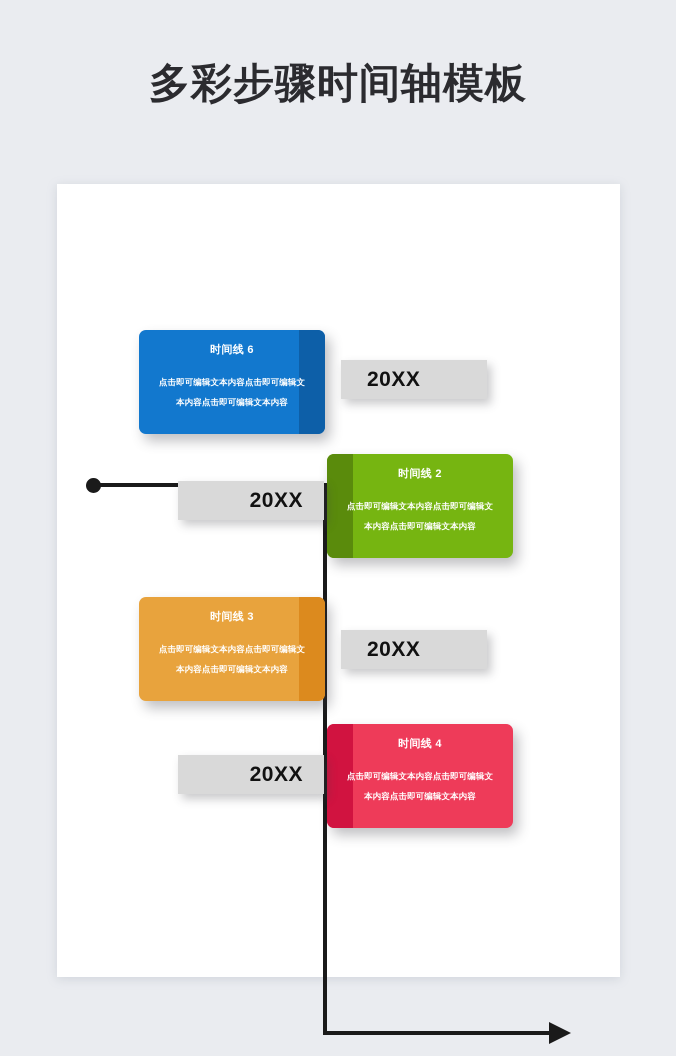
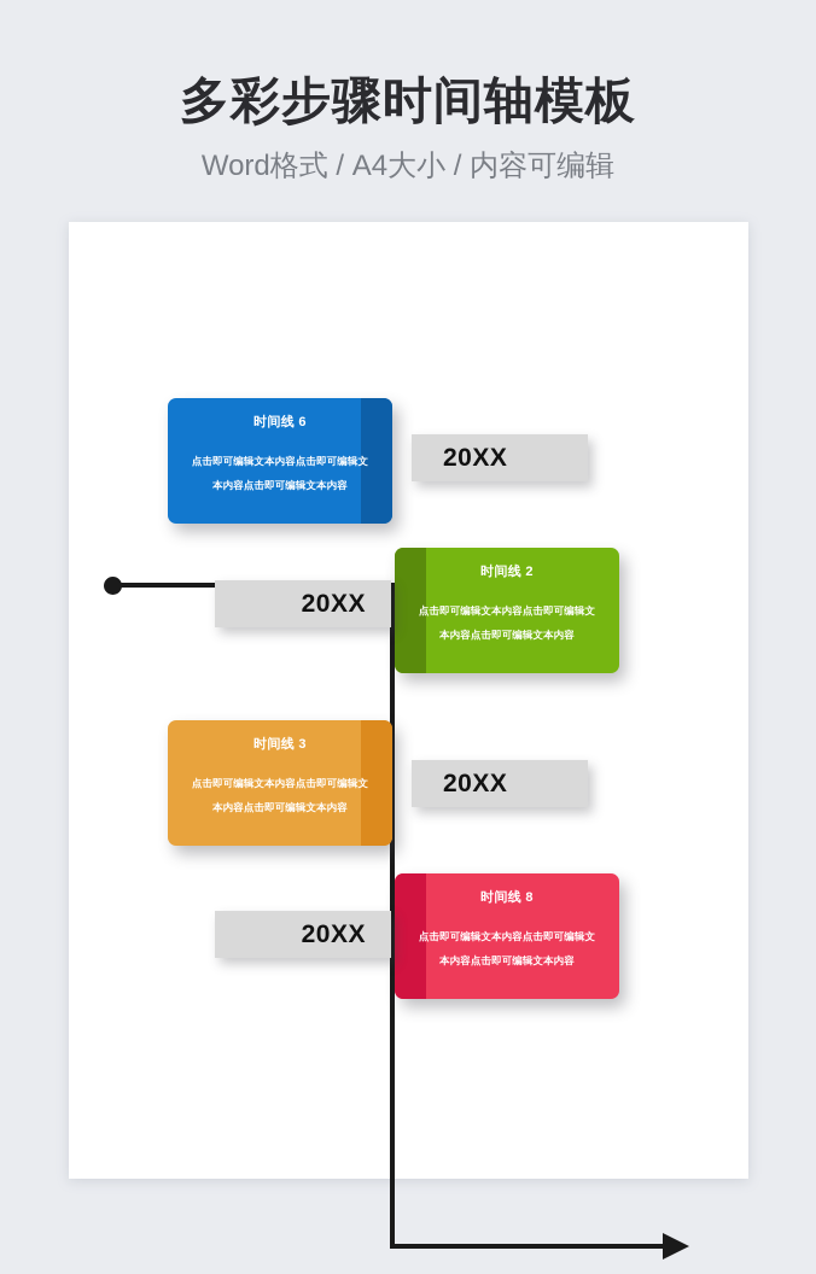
  多彩步骤时间轴模板
+ Word格式 / A4大小 / 内容可编辑
  时间线 6
  点击即可编辑文本内容点击即可编辑文本内容点击即可编辑文本内容
  20XX
  时间线 2
  点击即可编辑文本内容点击即可编辑文本内容点击即可编辑文本内容
  20XX
  时间线 3
  点击即可编辑文本内容点击即可编辑文本内容点击即可编辑文本内容
  20XX
- 时间线 4
+ 时间线 8
  点击即可编辑文本内容点击即可编辑文本内容点击即可编辑文本内容
  20XX
